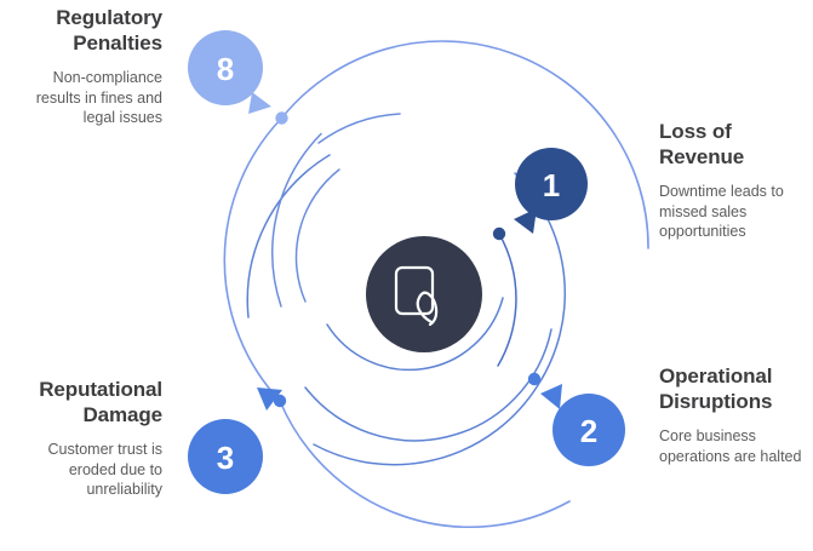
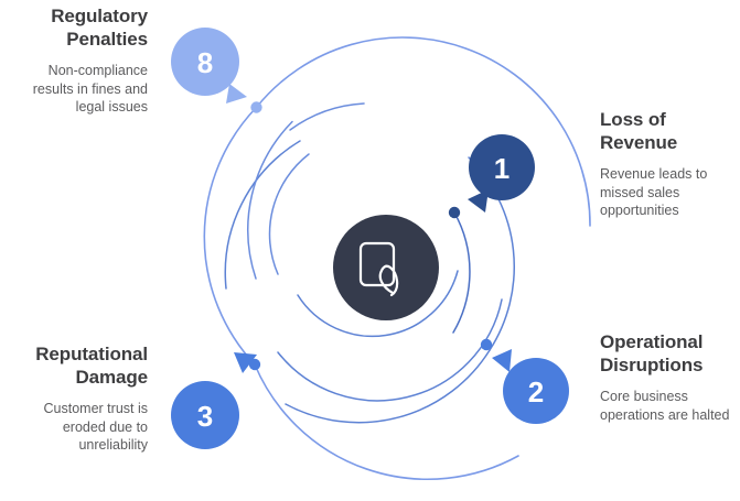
  1
  2
  3
  8
  Regulatory Penalties
  Non-compliance results in fines and legal issues
  Loss of Revenue
- Downtime leads to missed sales opportunities
+ Revenue leads to missed sales opportunities
  Operational Disruptions
  Core business operations are halted
  Reputational Damage
  Customer trust is eroded due to unreliability
